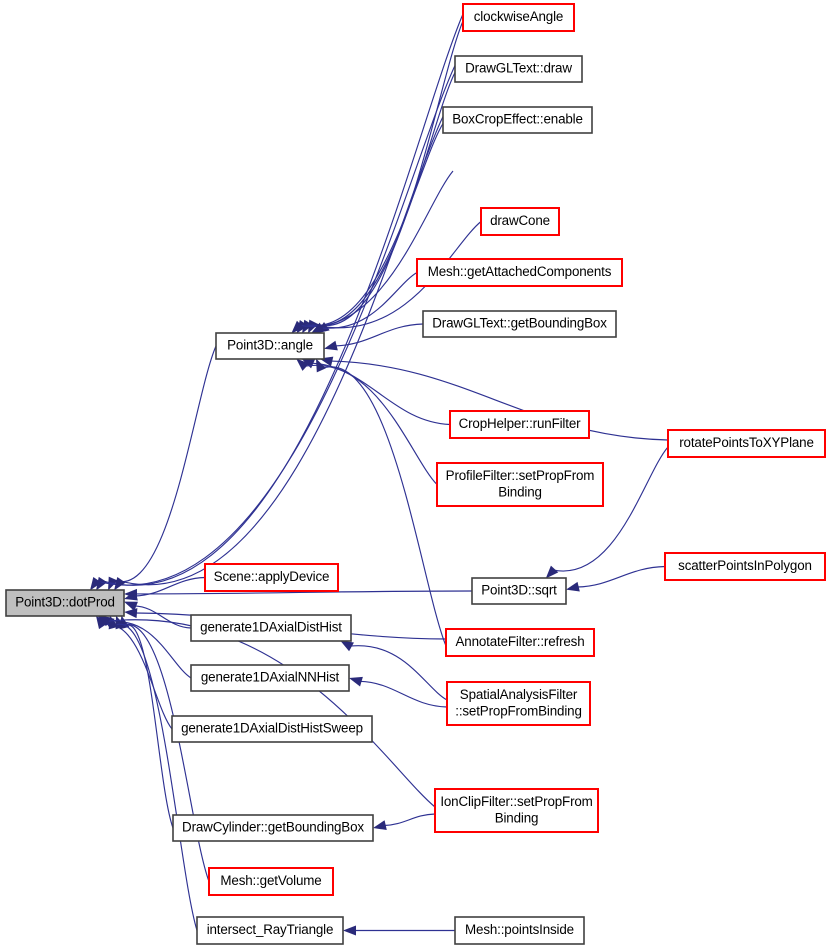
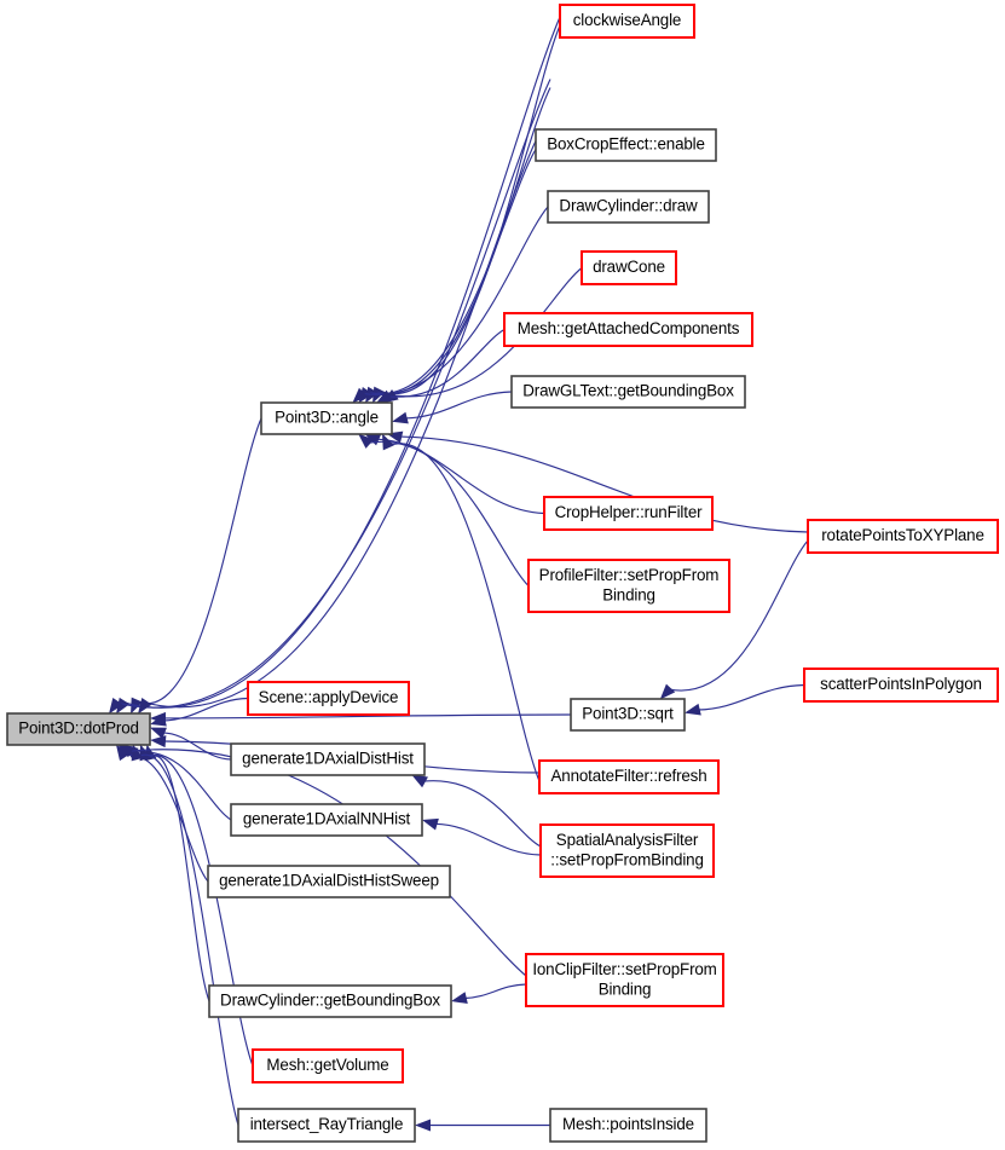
  Point3D::dotProd
  Point3D::angle
  Point3D::sqrt
  clockwiseAngle
- DrawGLText::draw
  BoxCropEffect::enable
+ DrawCylinder::draw
  drawCone
  Mesh::getAttachedComponents
  DrawGLText::getBoundingBox
  CropHelper::runFilter
  ProfileFilter::setPropFrom
  Binding
  rotatePointsToXYPlane
  scatterPointsInPolygon
  AnnotateFilter::refresh
  SpatialAnalysisFilter
  ::setPropFromBinding
  Scene::applyDevice
  generate1DAxialDistHist
  generate1DAxialNNHist
  generate1DAxialDistHistSweep
  IonClipFilter::setPropFrom
  Binding
  DrawCylinder::getBoundingBox
  Mesh::getVolume
  intersect_RayTriangle
  Mesh::pointsInside
